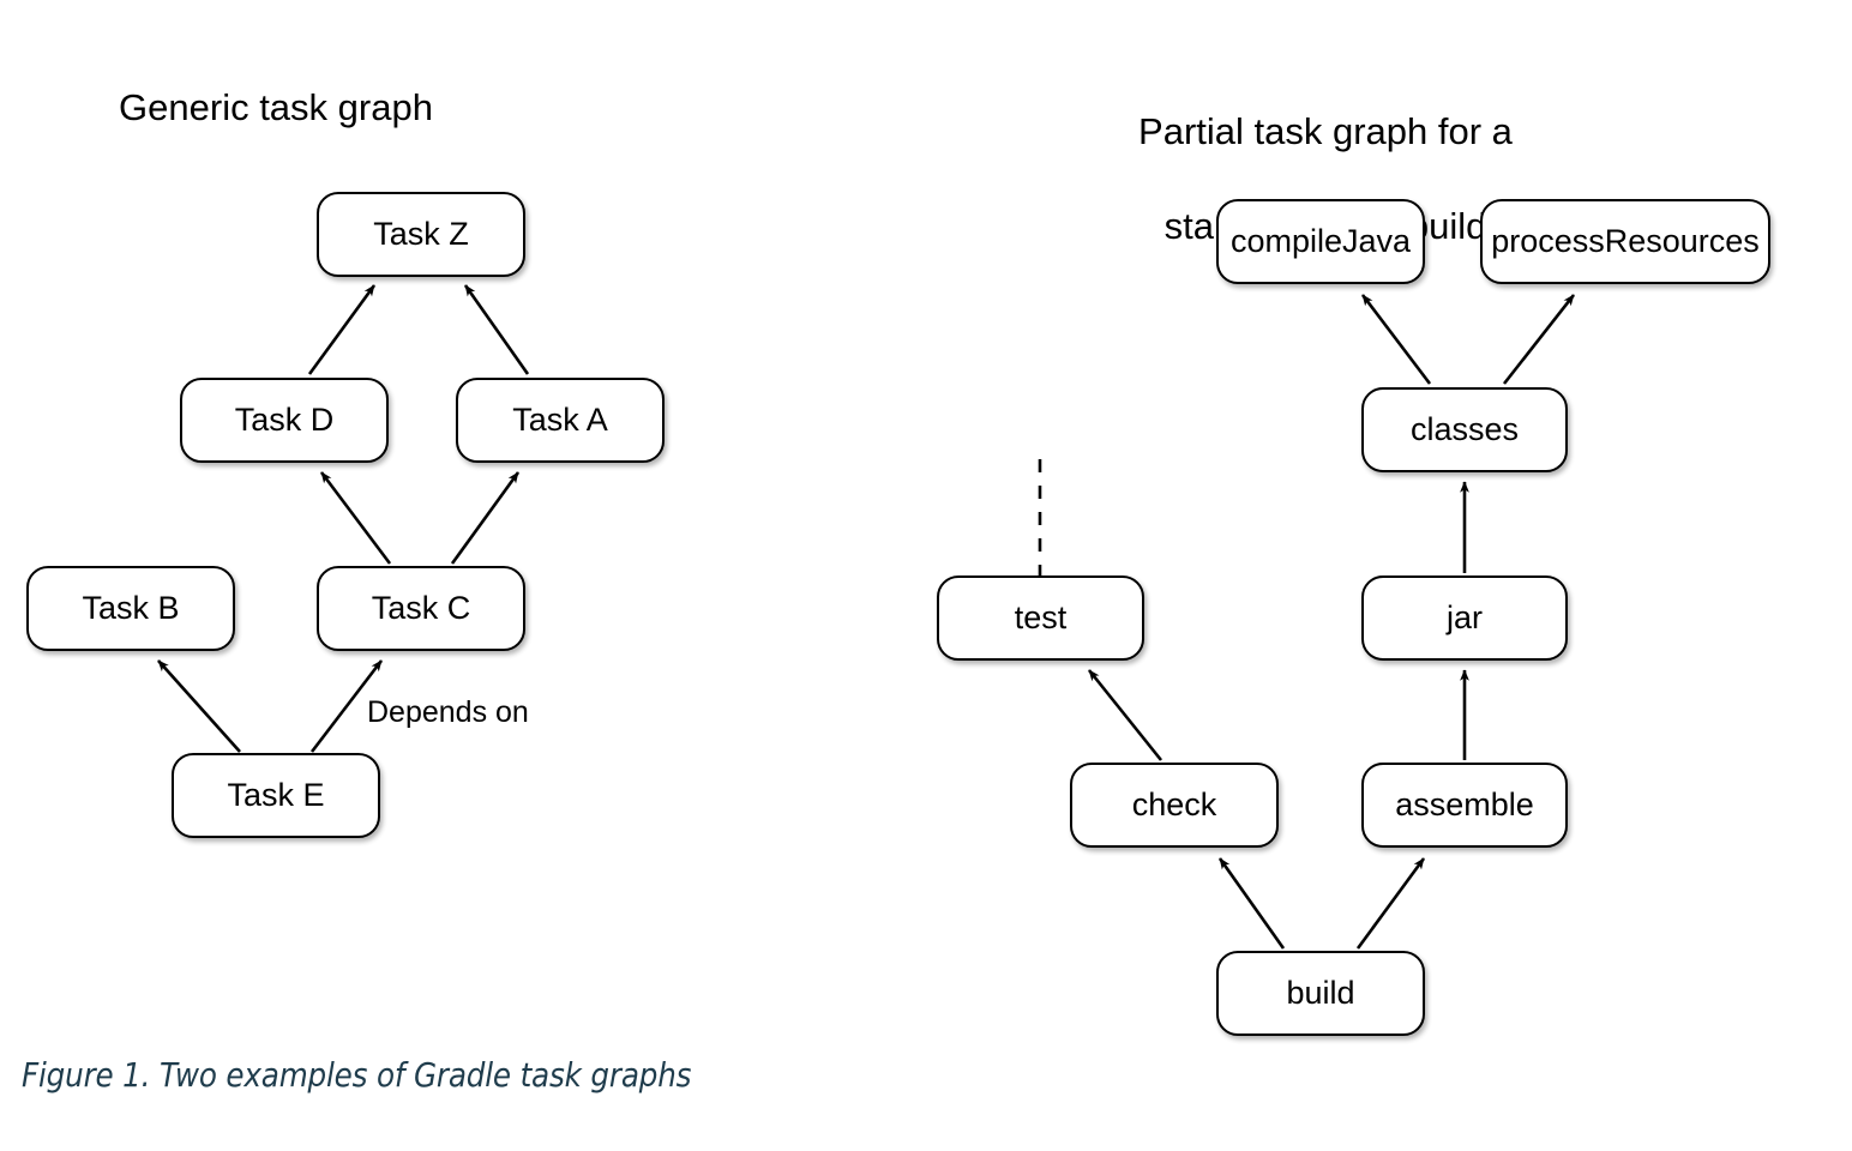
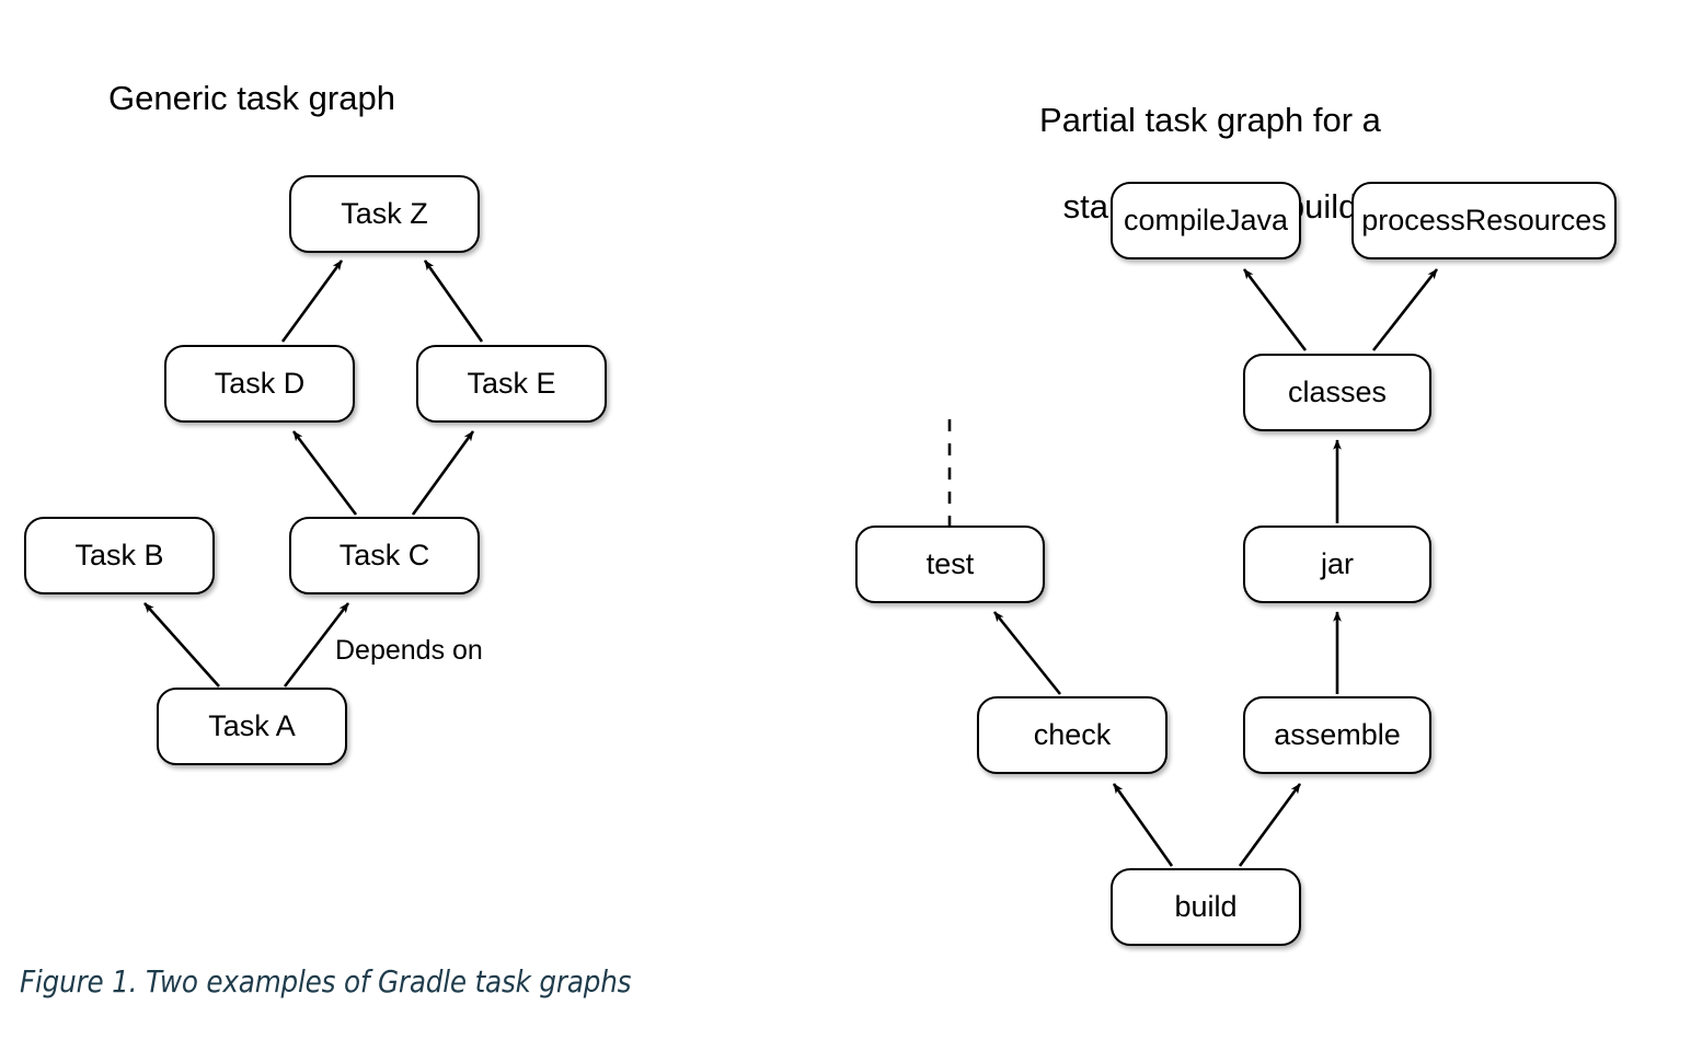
  Generic task graph
  Partial task graph for a
  Task Z
  Task D
- Task A
+ Task E
  Task B
  Task C
- Task E
+ Task A
  Depends on
  compileJava
  processResources
  classes
  test
  jar
  check
  assemble
  build
  Figure 1. Two examples of Gradle task graphs
